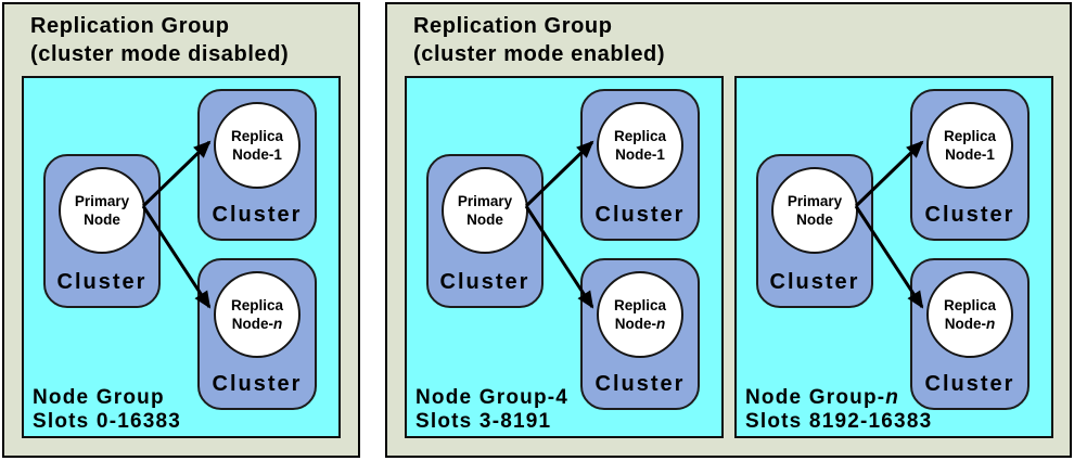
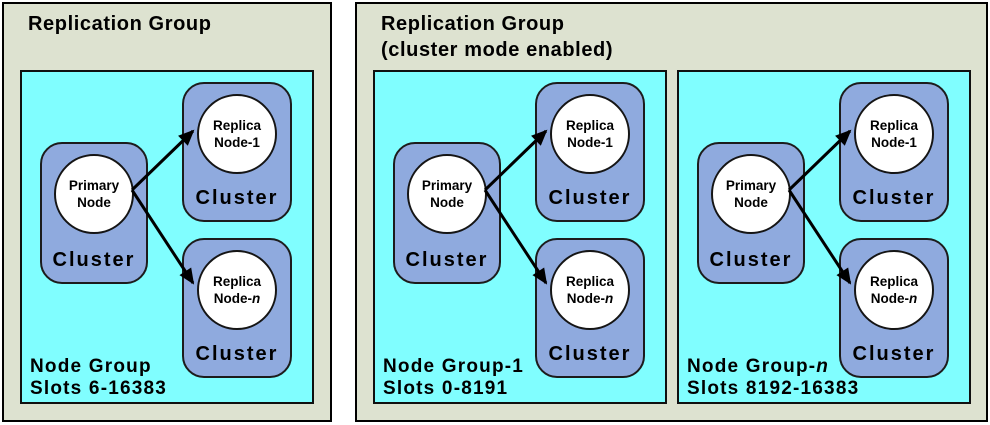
  Replication Group
- (cluster mode disabled)
  Primary
  Node
  Cluster
  Replica
  Node-1
  Cluster
  Replica
  Node-n
  Cluster
  Node Group
- Slots 0-16383
+ Slots 6-16383
  Replication Group
  (cluster mode enabled)
  Primary
  Node
  Cluster
  Replica
  Node-1
  Cluster
  Replica
  Node-n
  Cluster
- Node Group-4
+ Node Group-1
- Slots 3-8191
+ Slots 0-8191
  Primary
  Node
  Cluster
  Replica
  Node-1
  Cluster
  Replica
  Node-n
  Cluster
  Node Group-n
  Slots 8192-16383
